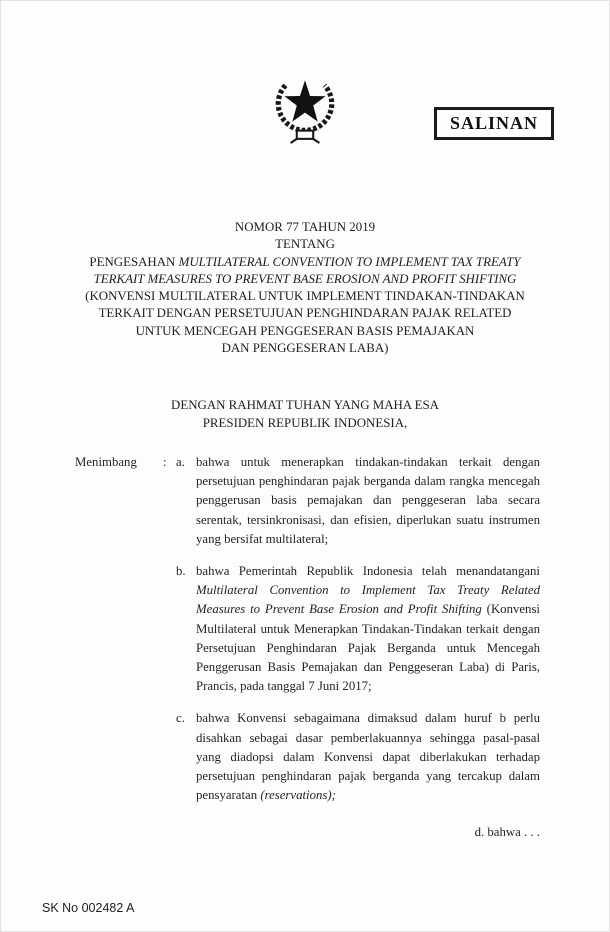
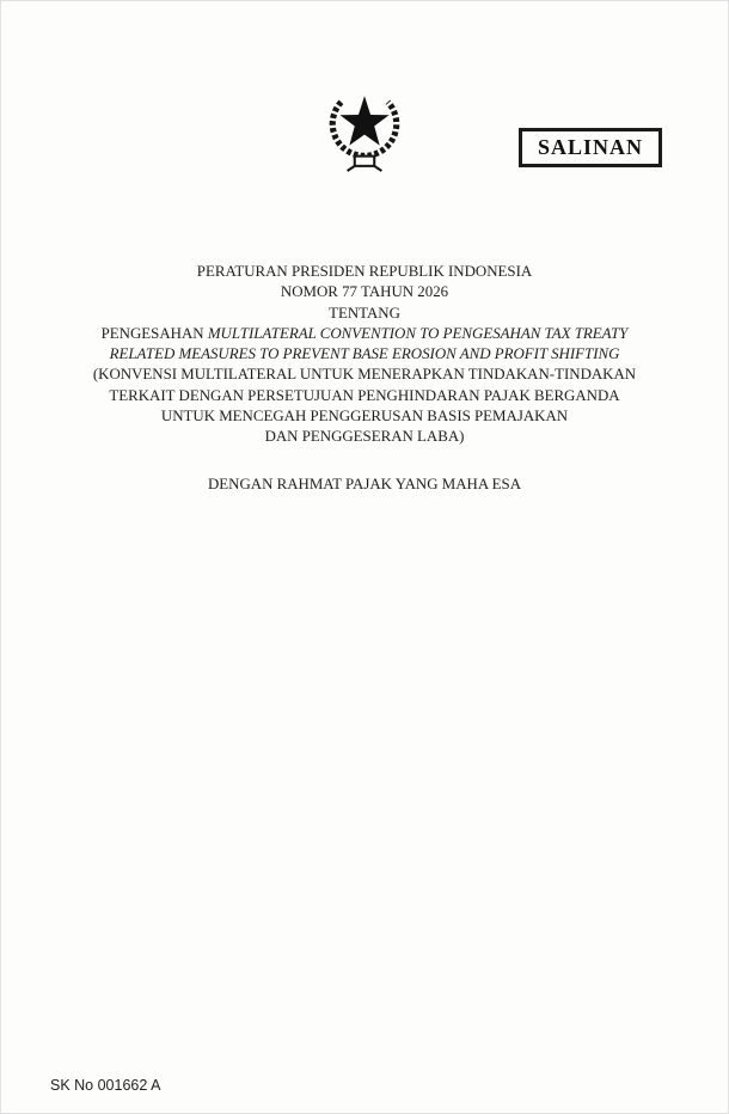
  SALINAN
+ PERATURAN PRESIDEN REPUBLIK INDONESIA
- NOMOR 77 TAHUN 2019
+ NOMOR 77 TAHUN 2026
  TENTANG
- PENGESAHAN MULTILATERAL CONVENTION TO IMPLEMENT TAX TREATY
+ PENGESAHAN MULTILATERAL CONVENTION TO PENGESAHAN TAX TREATY
- TERKAIT MEASURES TO PREVENT BASE EROSION AND PROFIT SHIFTING
+ RELATED MEASURES TO PREVENT BASE EROSION AND PROFIT SHIFTING
- (KONVENSI MULTILATERAL UNTUK IMPLEMENT TINDAKAN-TINDAKAN
+ (KONVENSI MULTILATERAL UNTUK MENERAPKAN TINDAKAN-TINDAKAN
- TERKAIT DENGAN PERSETUJUAN PENGHINDARAN PAJAK RELATED
+ TERKAIT DENGAN PERSETUJUAN PENGHINDARAN PAJAK BERGANDA
- UNTUK MENCEGAH PENGGESERAN BASIS PEMAJAKAN
+ UNTUK MENCEGAH PENGGERUSAN BASIS PEMAJAKAN
  DAN PENGGESERAN LABA)
- DENGAN RAHMAT TUHAN YANG MAHA ESA
+ DENGAN RAHMAT PAJAK YANG MAHA ESA
- PRESIDEN REPUBLIK INDONESIA,
- Menimbang
- :
- a.
- bahwa untuk menerapkan tindakan-tindakan terkait dengan persetujuan penghindaran pajak berganda dalam rangka mencegah penggerusan basis pemajakan dan penggeseran laba secara serentak, tersinkronisasi, dan efisien, diperlukan suatu instrumen yang bersifat multilateral;
- b.
- bahwa Pemerintah Republik Indonesia telah menandatangani Multilateral Convention to Implement Tax Treaty Related Measures to Prevent Base Erosion and Profit Shifting (Konvensi Multilateral untuk Menerapkan Tindakan-Tindakan terkait dengan Persetujuan Penghindaran Pajak Berganda untuk Mencegah Penggerusan Basis Pemajakan dan Penggeseran Laba) di Paris, Prancis, pada tanggal 7 Juni 2017;
- c.
- bahwa Konvensi sebagaimana dimaksud dalam huruf b perlu disahkan sebagai dasar pemberlakuannya sehingga pasal-pasal yang diadopsi dalam Konvensi dapat diberlakukan terhadap persetujuan penghindaran pajak berganda yang tercakup dalam pensyaratan (reservations);
- d. bahwa . . .
- SK No 002482 A
+ SK No 001662 A
